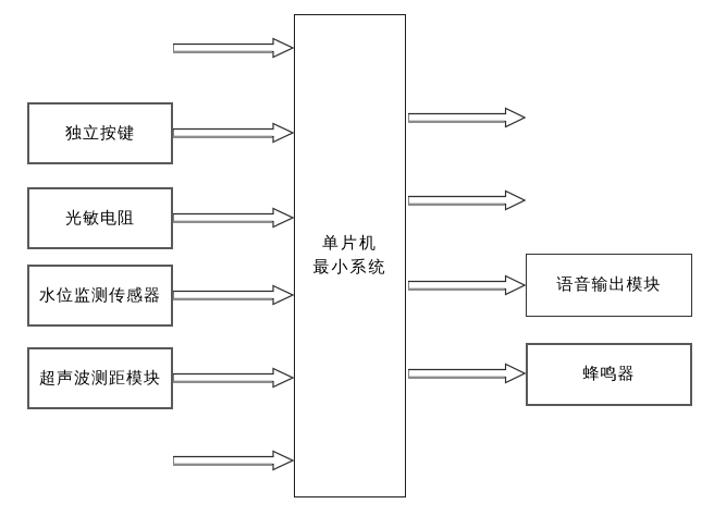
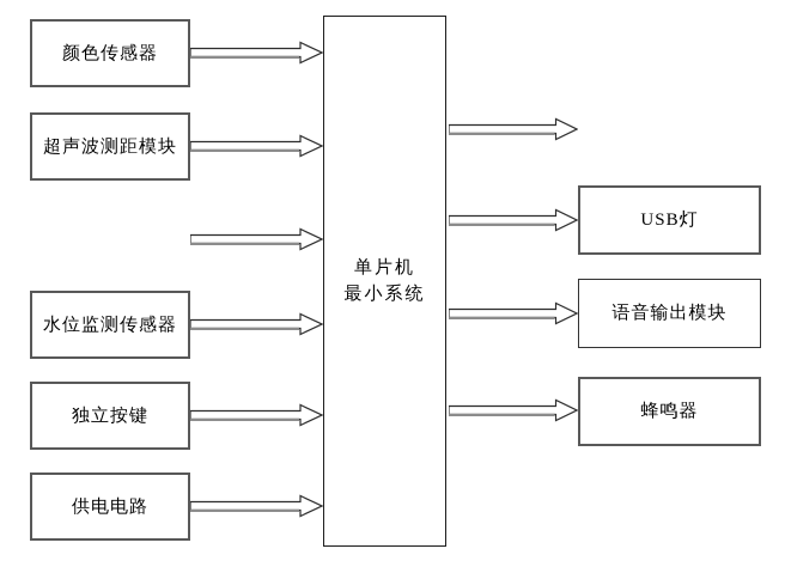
+ 颜色传感器
- 独立按键
+ 超声波测距模块
- 光敏电阻
  水位监测传感器
- 超声波测距模块
+ 独立按键
+ 供电电路
  单片机
  最小系统
+ USB灯
  语音输出模块
  蜂鸣器
